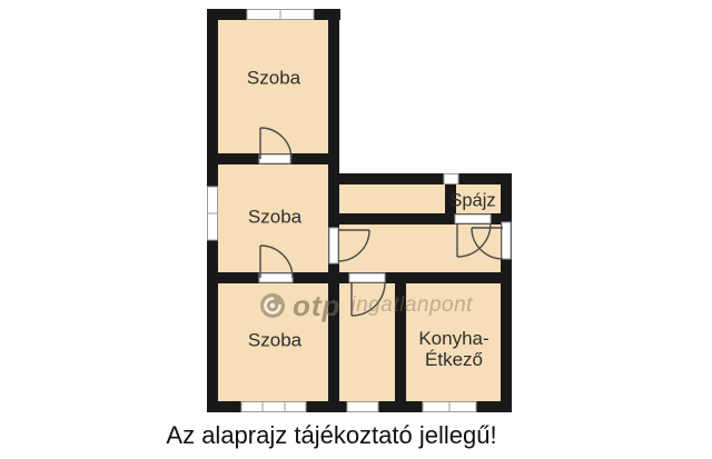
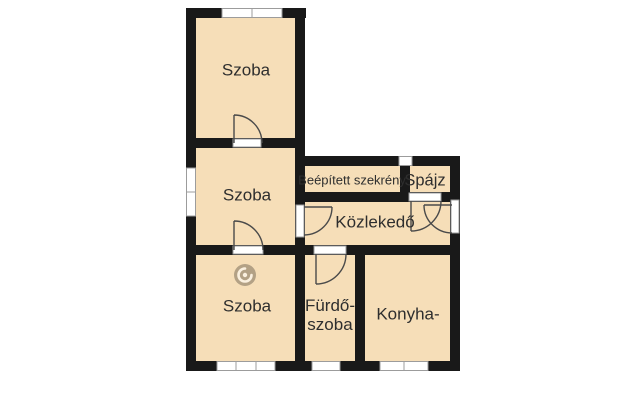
  Szoba
  Szoba
  Szoba
+ Beépített szekrény
  Spájz
+ Közlekedő
+ Fürdő-
+ szoba
  Konyha-
- Étkező
- otp
- ingatlanpont
- Az alaprajz tájékoztató jellegű!
